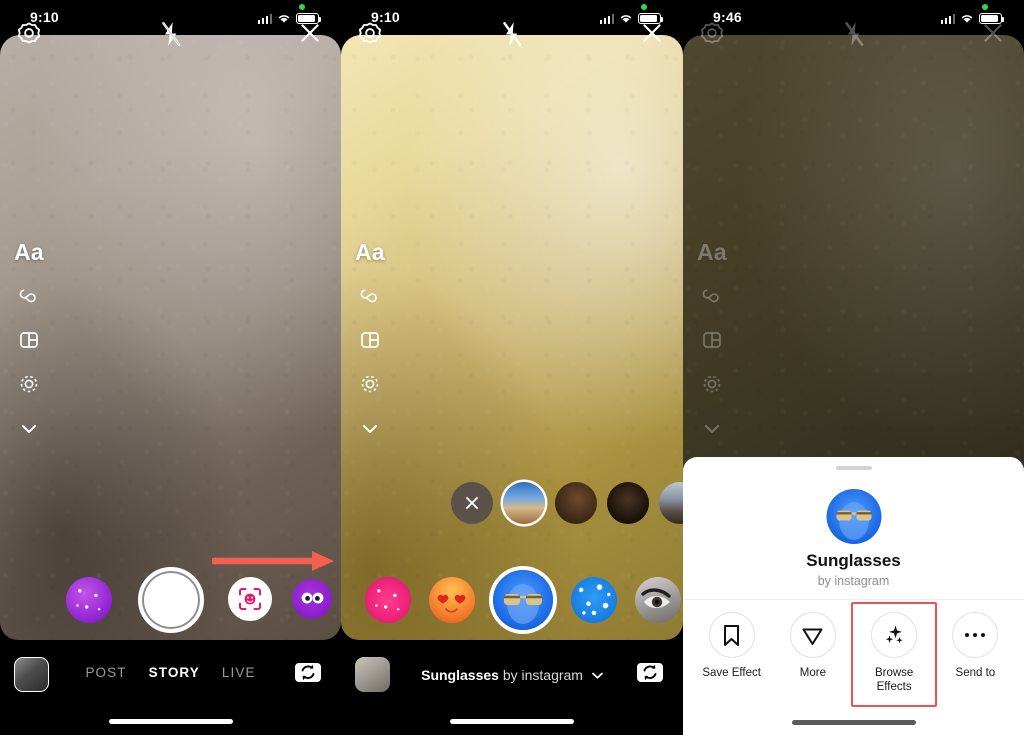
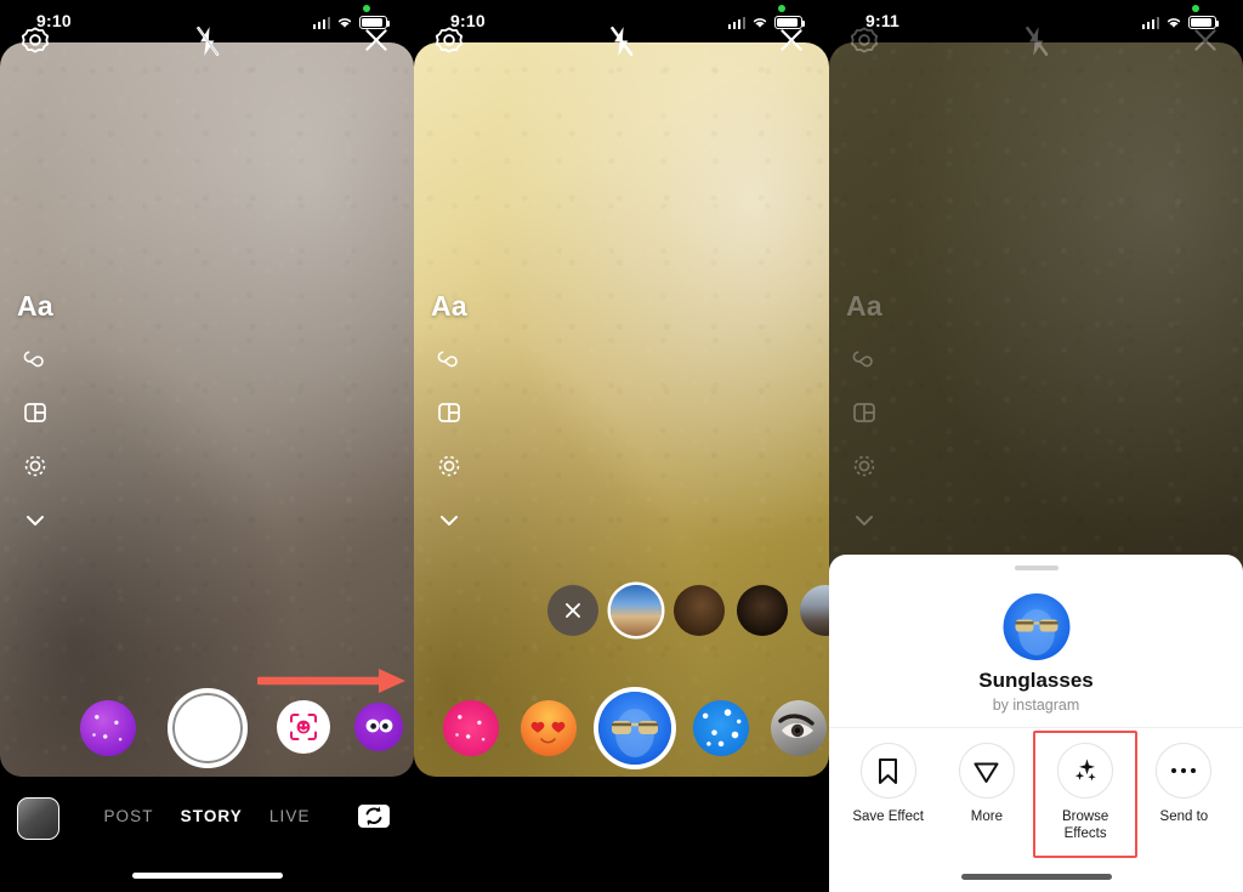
  9:10
  Aa
  POST
  STORY
  LIVE
  9:10
  Aa
- Sunglasses by instagram
- 9:46
+ 9:11
  Aa
  Sunglasses
  by instagram
  Save Effect
  More
  Browse
  Effects
  Send to
